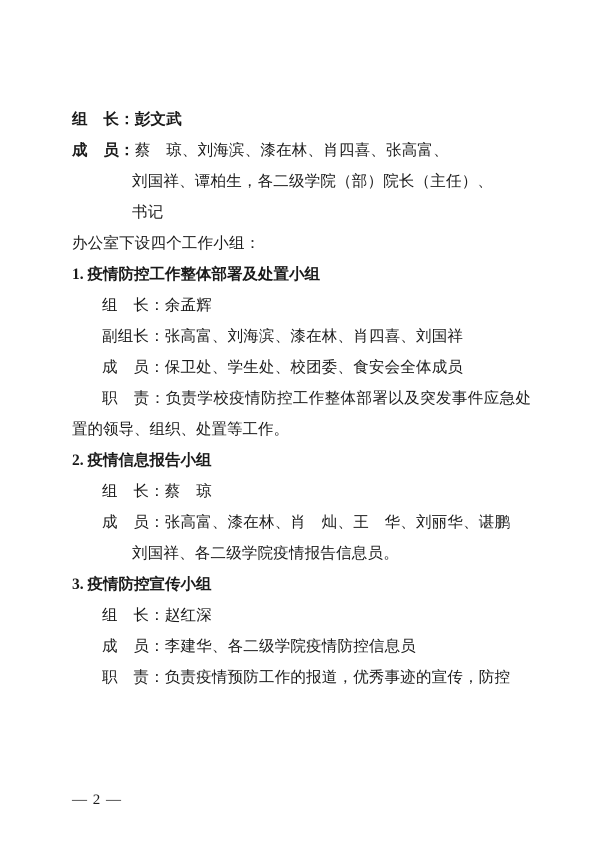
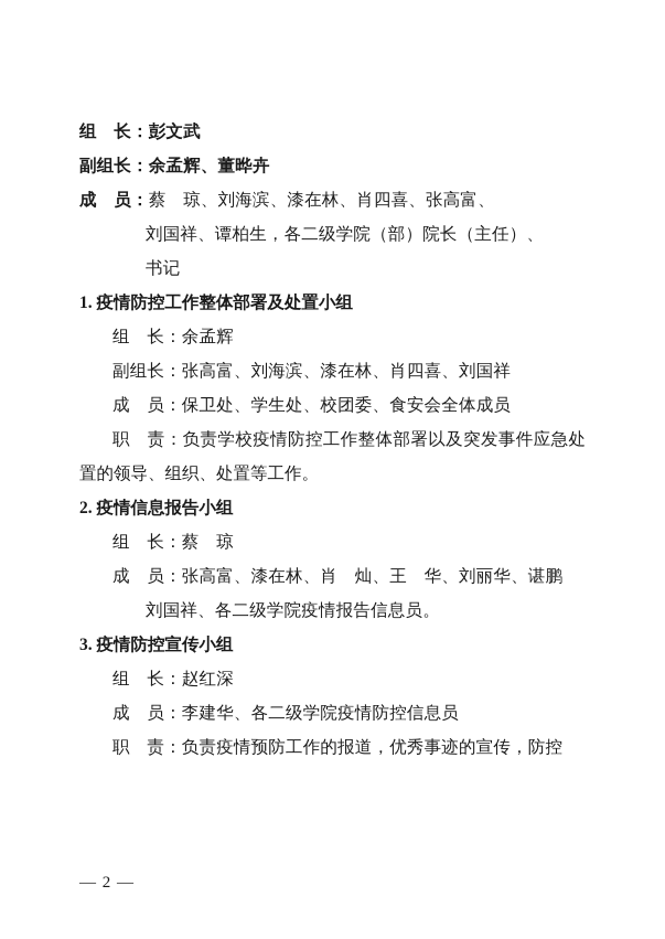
  组 长：彭文武
+ 副组长：余孟辉、董晔卉
  成 员：蔡 琼、刘海滨、漆在林、肖四喜、张高富、
  刘国祥、谭柏生，各二级学院（部）院长（主任）、
  书记
- 办公室下设四个工作小组：
  1. 疫情防控工作整体部署及处置小组
  组 长：余孟辉
  副组长：张高富、刘海滨、漆在林、肖四喜、刘国祥
  成 员：保卫处、学生处、校团委、食安会全体成员
  职 责：负责学校疫情防控工作整体部署以及突发事件应急处置的领导、组织、处置等工作。
  2. 疫情信息报告小组
  组 长：蔡 琼
  成 员：张高富、漆在林、肖 灿、王 华、刘丽华、谌鹏
  刘国祥、各二级学院疫情报告信息员。
  3. 疫情防控宣传小组
  组 长：赵红深
  成 员：李建华、各二级学院疫情防控信息员
  职 责：负责疫情预防工作的报道，优秀事迹的宣传，防控
  — 2 —
